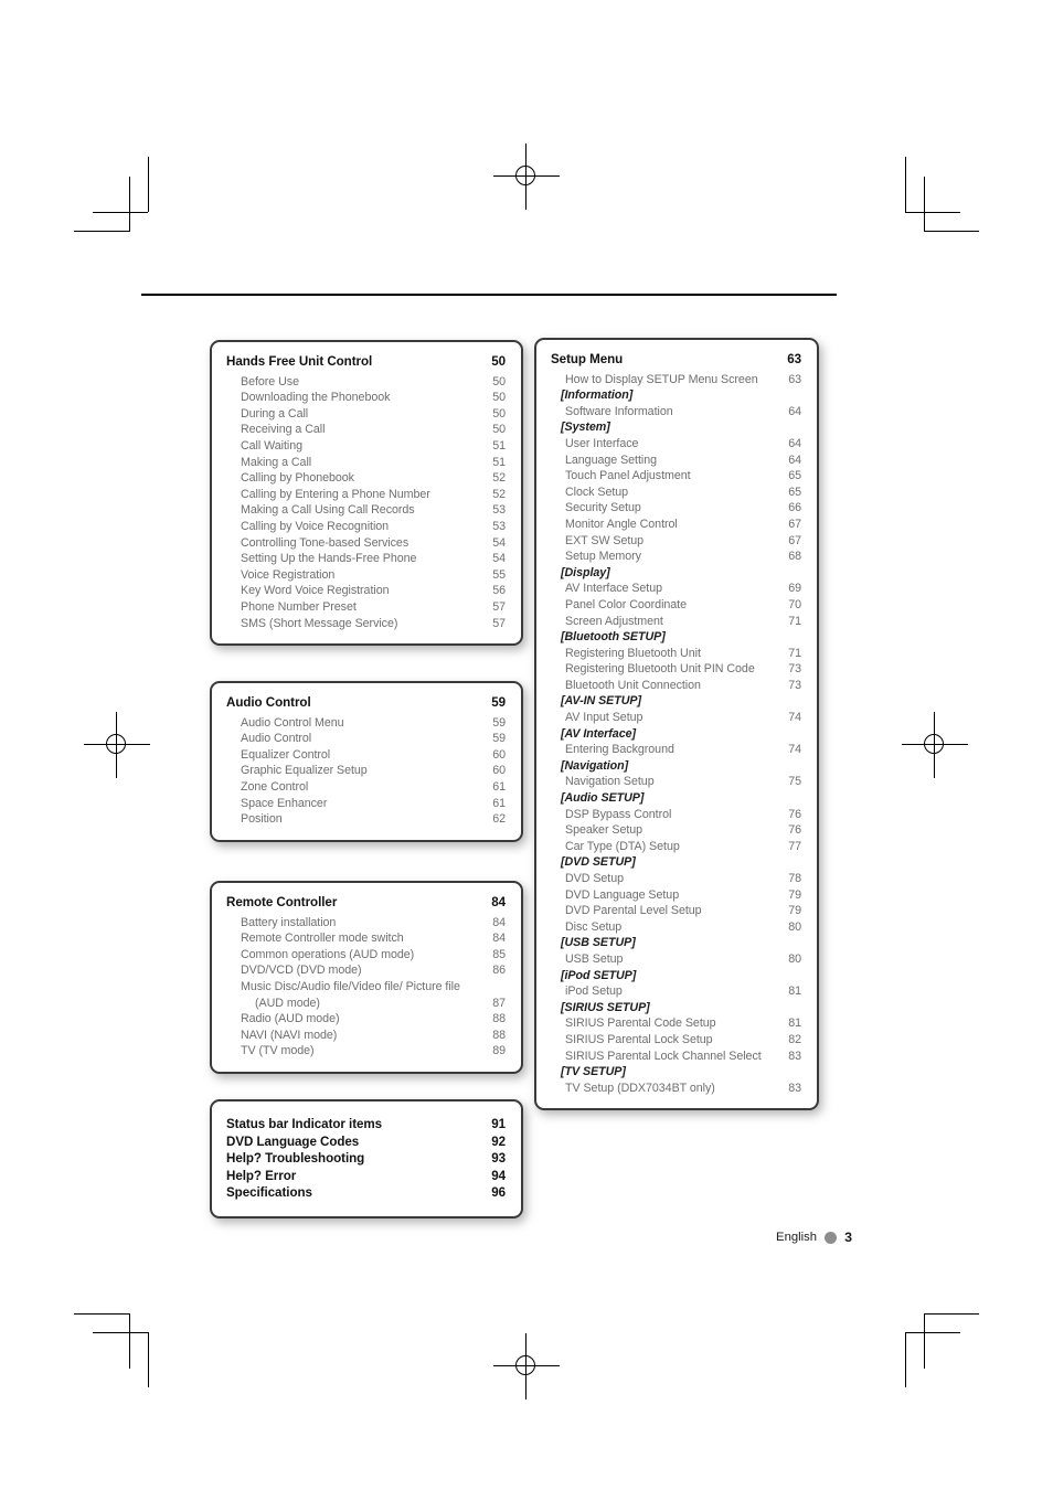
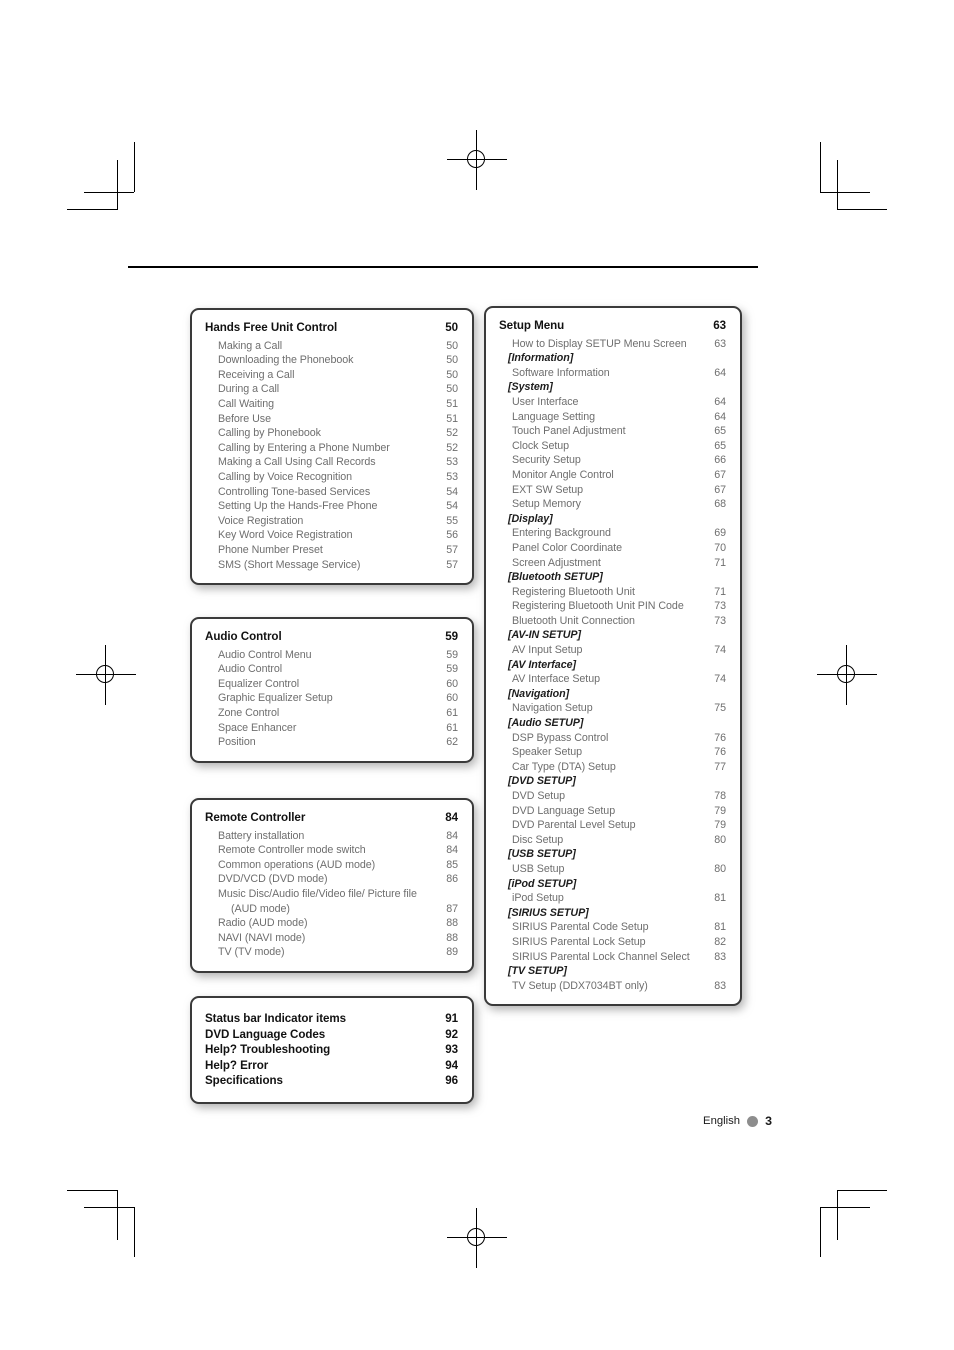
  Hands Free Unit Control
  50
- Before Use
+ Making a Call
  50
  Downloading the Phonebook
  50
- During a Call
+ Receiving a Call
  50
- Receiving a Call
+ During a Call
  50
  Call Waiting
  51
- Making a Call
+ Before Use
  51
  Calling by Phonebook
  52
  Calling by Entering a Phone Number
  52
  Making a Call Using Call Records
  53
  Calling by Voice Recognition
  53
  Controlling Tone-based Services
  54
  Setting Up the Hands-Free Phone
  54
  Voice Registration
  55
  Key Word Voice Registration
  56
  Phone Number Preset
  57
  SMS (Short Message Service)
  57
  Audio Control
  59
  Audio Control Menu
  59
  Audio Control
  59
  Equalizer Control
  60
  Graphic Equalizer Setup
  60
  Zone Control
  61
  Space Enhancer
  61
  Position
  62
  Remote Controller
  84
  Battery installation
  84
  Remote Controller mode switch
  84
  Common operations (AUD mode)
  85
  DVD/VCD (DVD mode)
  86
  Music Disc/Audio file/Video file/ Picture file
  (AUD mode)
  87
  Radio (AUD mode)
  88
  NAVI (NAVI mode)
  88
  TV (TV mode)
  89
  Status bar Indicator items
  91
  DVD Language Codes
  92
  Help? Troubleshooting
  93
  Help? Error
  94
  Specifications
  96
  Setup Menu
  63
  How to Display SETUP Menu Screen
  63
  [Information]
  Software Information
  64
  [System]
  User Interface
  64
  Language Setting
  64
  Touch Panel Adjustment
  65
  Clock Setup
  65
  Security Setup
  66
  Monitor Angle Control
  67
  EXT SW Setup
  67
  Setup Memory
  68
  [Display]
- AV Interface Setup
+ Entering Background
  69
  Panel Color Coordinate
  70
  Screen Adjustment
  71
  [Bluetooth SETUP]
  Registering Bluetooth Unit
  71
  Registering Bluetooth Unit PIN Code
  73
  Bluetooth Unit Connection
  73
  [AV-IN SETUP]
  AV Input Setup
  74
  [AV Interface]
- Entering Background
+ AV Interface Setup
  74
  [Navigation]
  Navigation Setup
  75
  [Audio SETUP]
  DSP Bypass Control
  76
  Speaker Setup
  76
  Car Type (DTA) Setup
  77
  [DVD SETUP]
  DVD Setup
  78
  DVD Language Setup
  79
  DVD Parental Level Setup
  79
  Disc Setup
  80
  [USB SETUP]
  USB Setup
  80
  [iPod SETUP]
  iPod Setup
  81
  [SIRIUS SETUP]
  SIRIUS Parental Code Setup
  81
  SIRIUS Parental Lock Setup
  82
  SIRIUS Parental Lock Channel Select
  83
  [TV SETUP]
  TV Setup (DDX7034BT only)
  83
  English
  3
